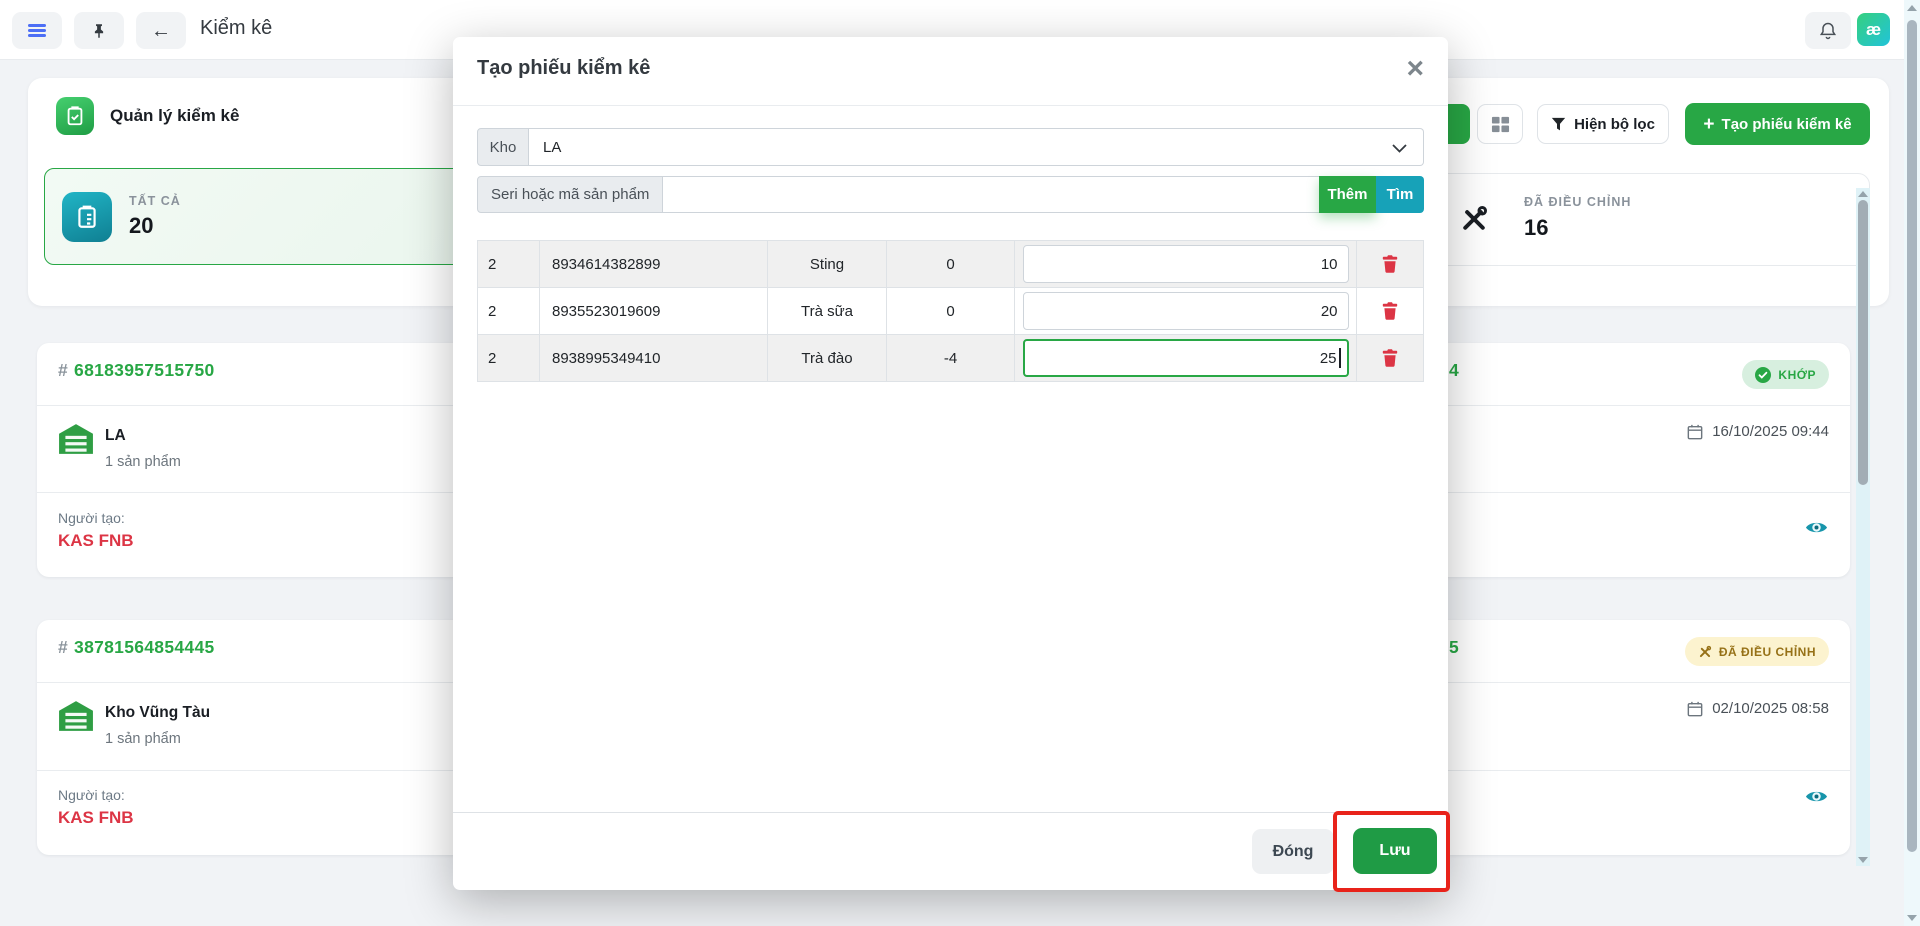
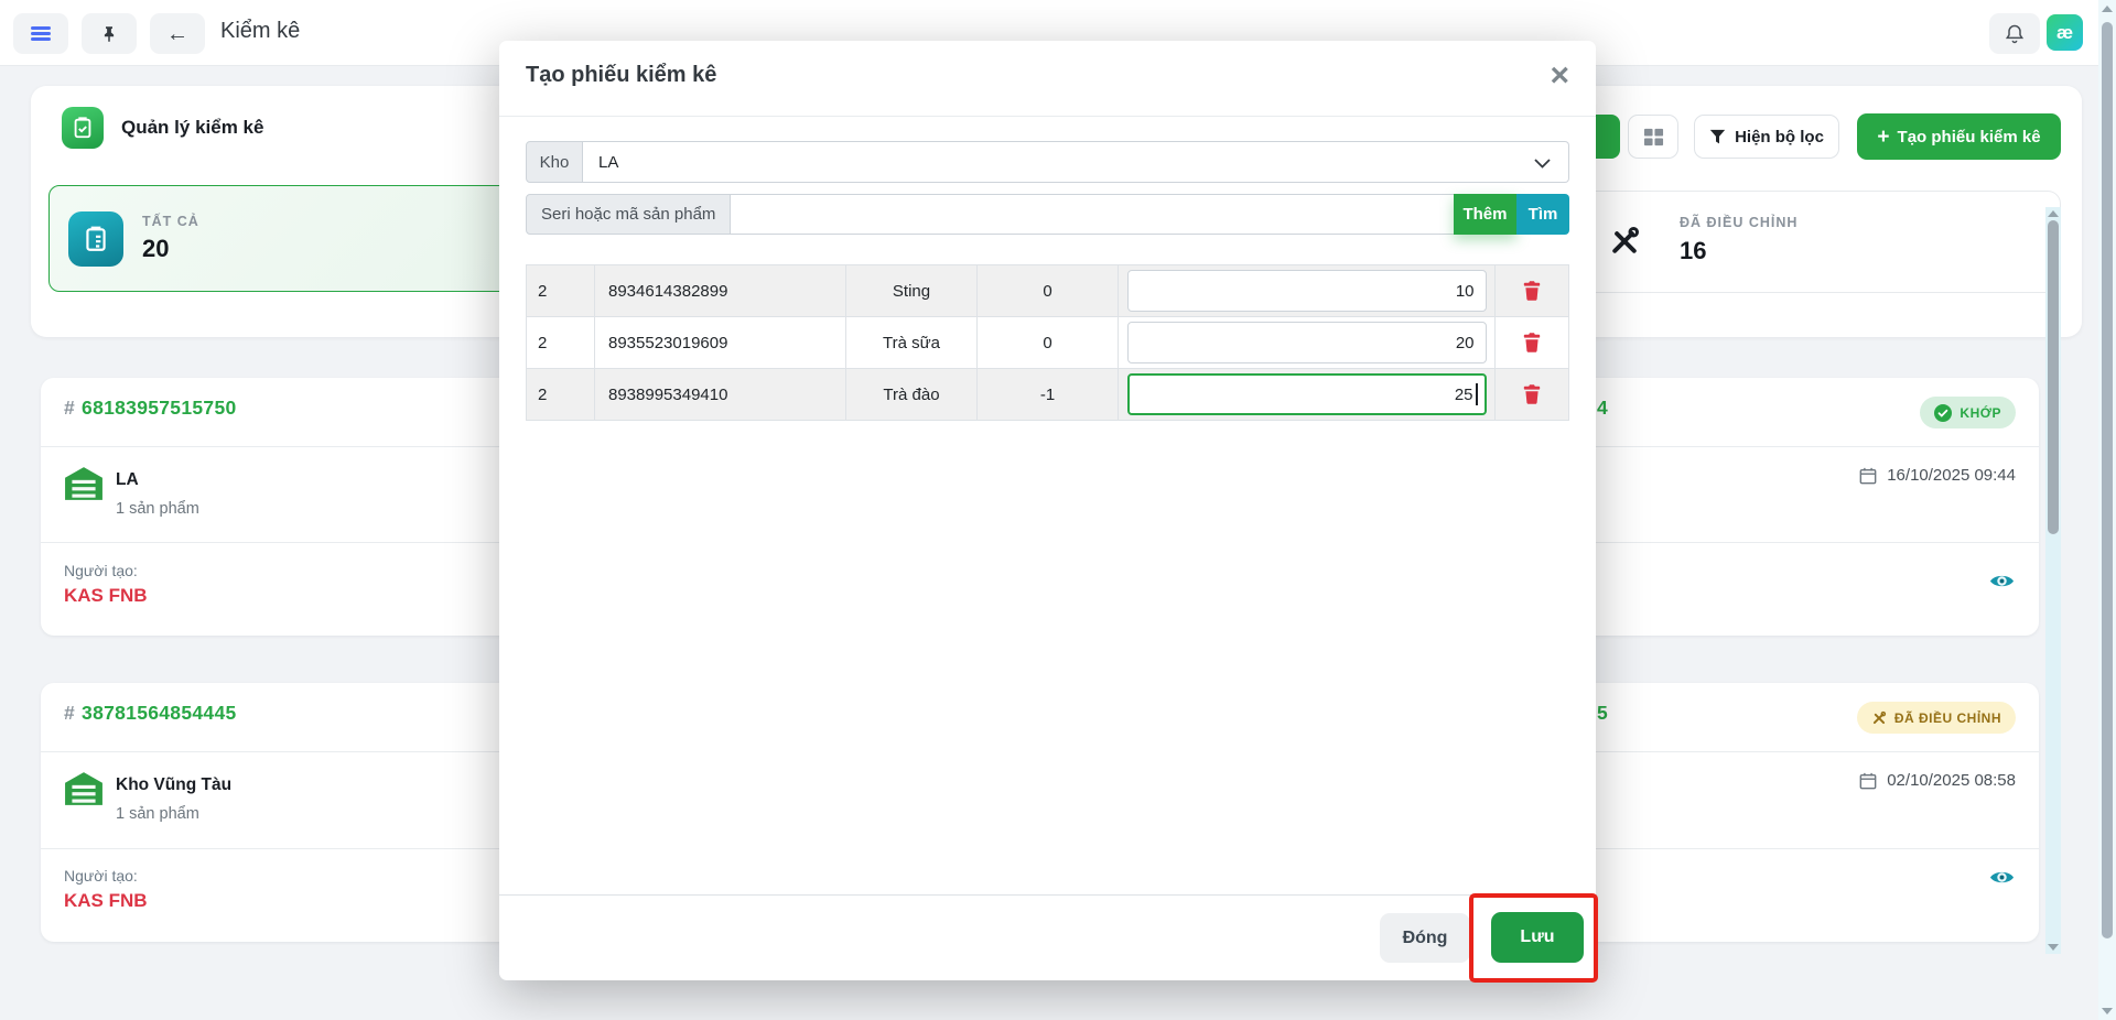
  ←
  Kiểm kê
  æ
  Quản lý kiểm kê
  Hiện bộ lọc
  +
  Tạo phiếu kiểm kê
  TẤT CẢ
  20
  ĐÃ ĐIỀU CHỈNH
  16
  # 68183957515750
  LA
  1 sản phẩm
  Người tạo:
  KAS FNB
  # 38781564854445
  Kho Vũng Tàu
  1 sản phẩm
  Người tạo:
  KAS FNB
  4
  KHỚP
  16/10/2025 09:44
  5
  ĐÃ ĐIỀU CHỈNH
  02/10/2025 08:58
  Tạo phiếu kiểm kê
  ×
  Kho
  LA
  Seri hoặc mã sản phẩm
  Thêm
  Tìm
  2
  8934614382899
  Sting
  0
  10
  2
  8935523019609
  Trà sữa
  0
  20
  2
  8938995349410
  Trà đào
- -4
+ -1
  25
  Đóng
  Lưu
